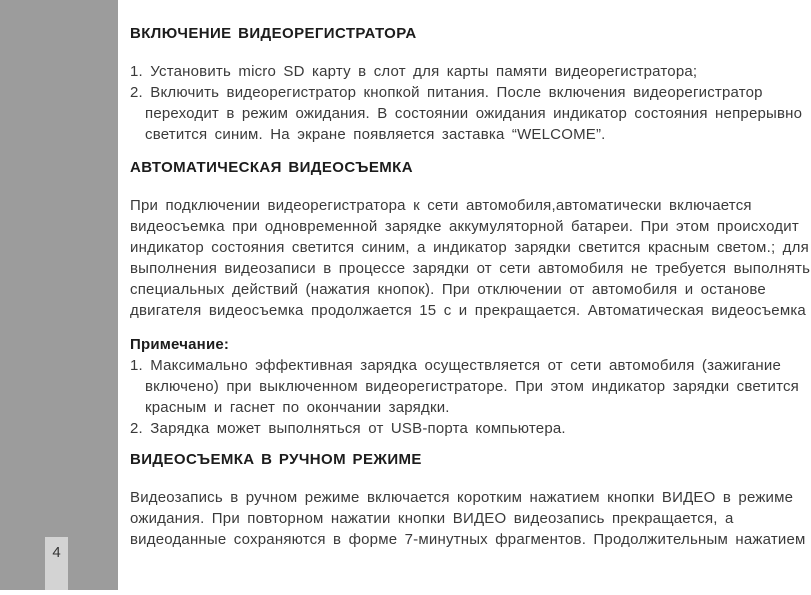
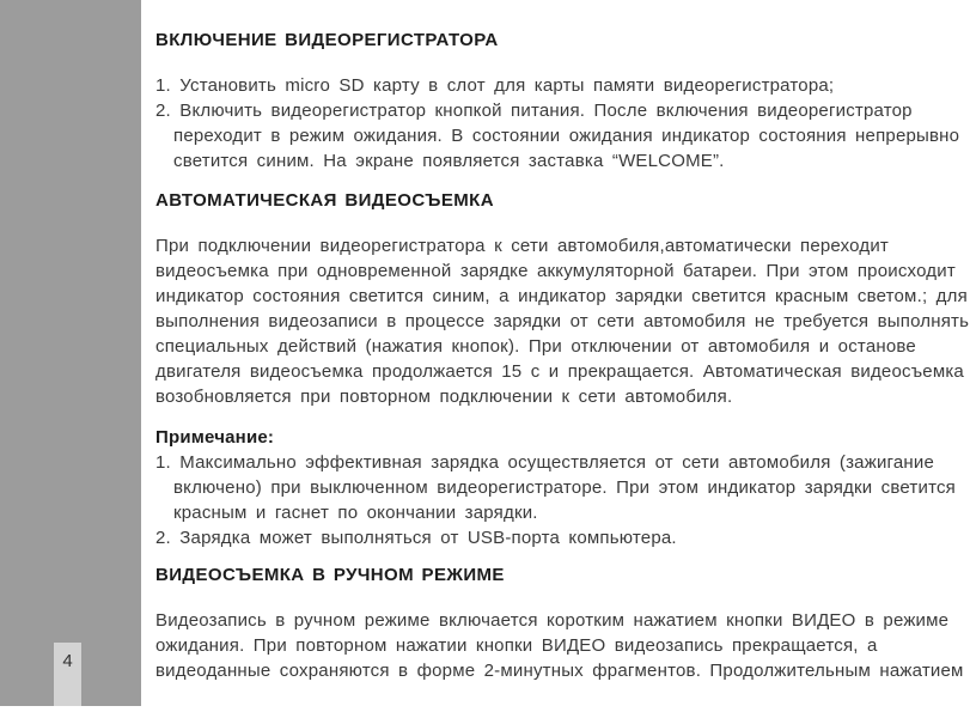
  4
  ВКЛЮЧЕНИЕ ВИДЕОРЕГИСТРАТОРА
  1. Установить micro SD карту в слот для карты памяти видеорегистратора;
  2. Включить видеорегистратор кнопкой питания. После включения видеорегистратор
  переходит в режим ожидания. В состоянии ожидания индикатор состояния непрерывно
  светится синим. На экране появляется заставка “WELCOME”.
  АВТОМАТИЧЕСКАЯ ВИДЕОСЪЕМКА
- При подключении видеорегистратора к сети автомобиля,автоматически включается
+ При подключении видеорегистратора к сети автомобиля,автоматически переходит
  видеосъемка при одновременной зарядке аккумуляторной батареи. При этом происходит
  индикатор состояния светится синим, а индикатор зарядки светится красным светом.; для
  выполнения видеозаписи в процессе зарядки от сети автомобиля не требуется выполнять
  специальных действий (нажатия кнопок). При отключении от автомобиля и останове
  двигателя видеосъемка продолжается 15 с и прекращается. Автоматическая видеосъемка
+ возобновляется при повторном подключении к сети автомобиля.
  Примечание:
  1. Максимально эффективная зарядка осуществляется от сети автомобиля (зажигание
  включено) при выключенном видеорегистраторе. При этом индикатор зарядки светится
  красным и гаснет по окончании зарядки.
  2. Зарядка может выполняться от USB-порта компьютера.
  ВИДЕОСЪЕМКА В РУЧНОМ РЕЖИМЕ
  Видеозапись в ручном режиме включается коротким нажатием кнопки ВИДЕО в режиме
  ожидания. При повторном нажатии кнопки ВИДЕО видеозапись прекращается, а
- видеоданные сохраняются в форме 7-минутных фрагментов. Продолжительным нажатием
+ видеоданные сохраняются в форме 2-минутных фрагментов. Продолжительным нажатием
